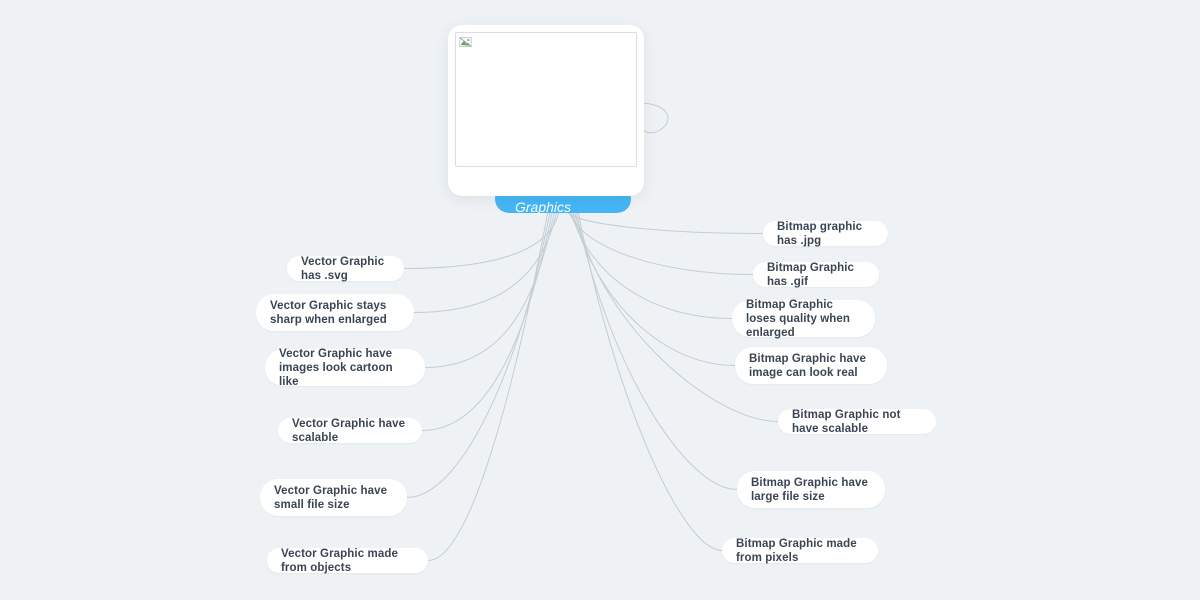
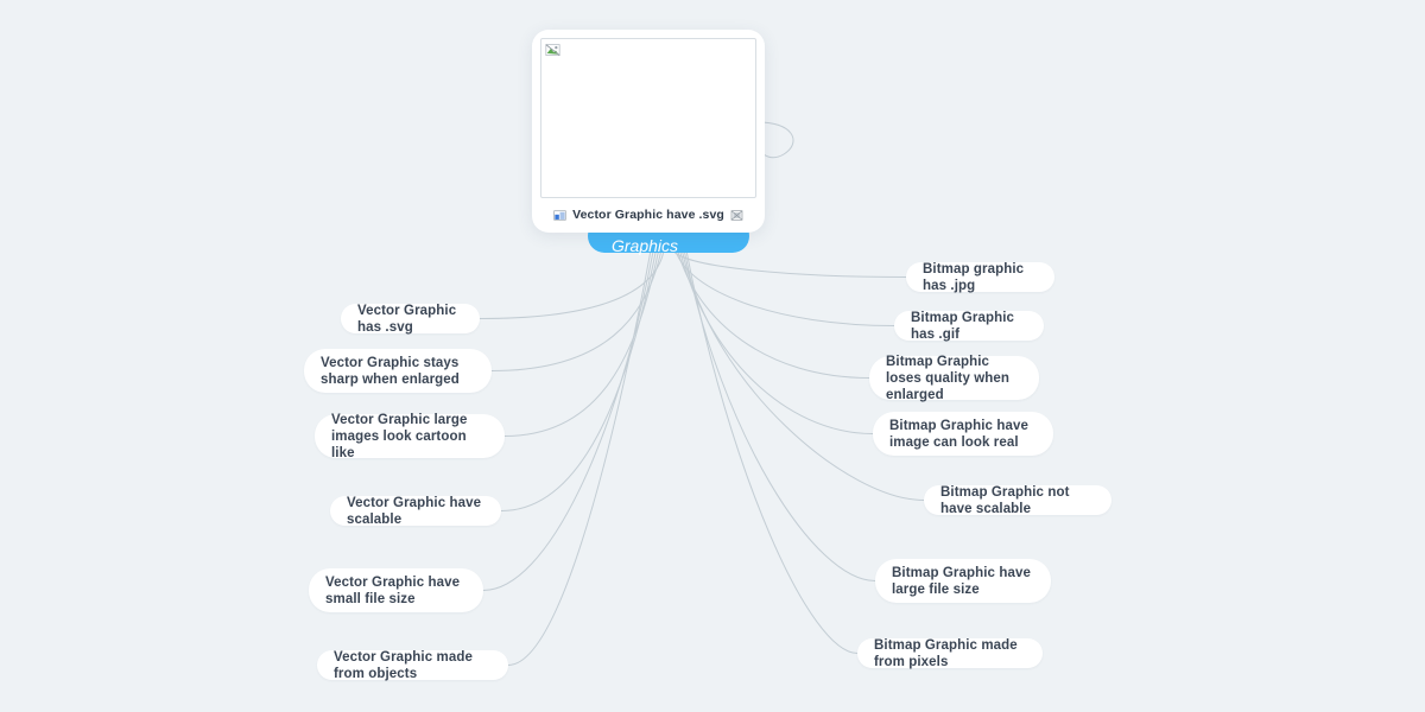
  Vector Graphic has .svg
  Vector Graphic stays sharp when enlarged
- Vector Graphic have images look cartoon like
+ Vector Graphic large images look cartoon like
  Vector Graphic have scalable
  Vector Graphic have small file size
  Vector Graphic made from objects
  Bitmap graphic has .jpg
  Bitmap Graphic has .gif
  Bitmap Graphic loses quality when enlarged
  Bitmap Graphic have image can look real
  Bitmap Graphic not have scalable
  Bitmap Graphic have large file size
  Bitmap Graphic made from pixels
+ Vector Graphic have .svg
